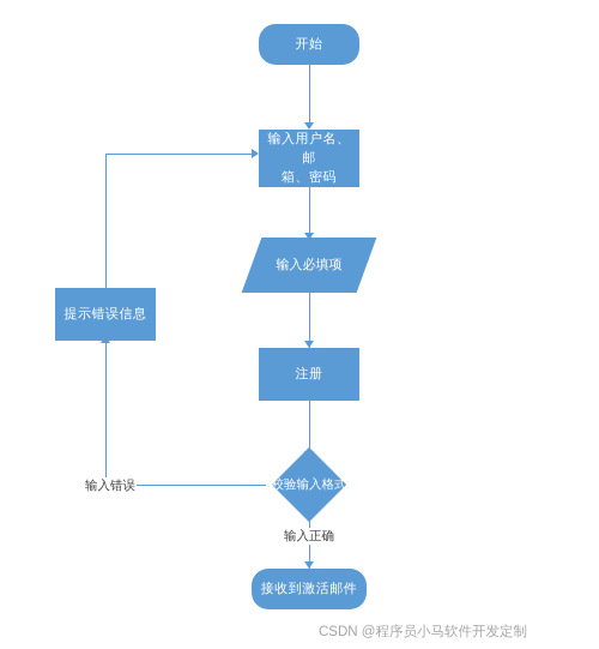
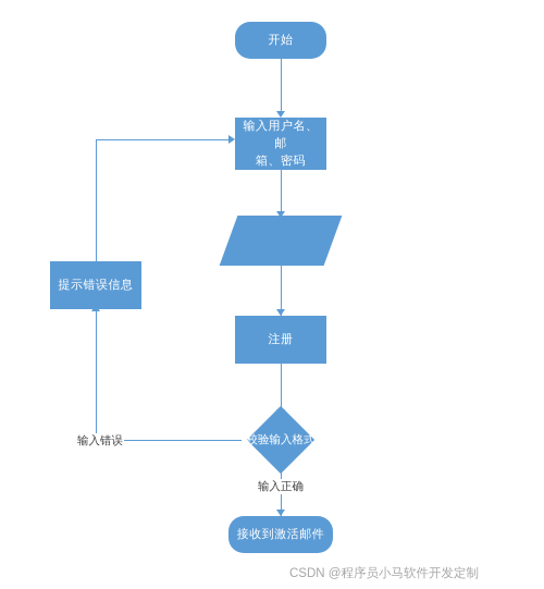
  开始
  输入用户名、邮
  箱、密码
- 输入必填项
  注册
  校验输入格式
  输入正确
  接收到激活邮件
  输入错误
  提示错误信息
  CSDN @程序员小马软件开发定制
